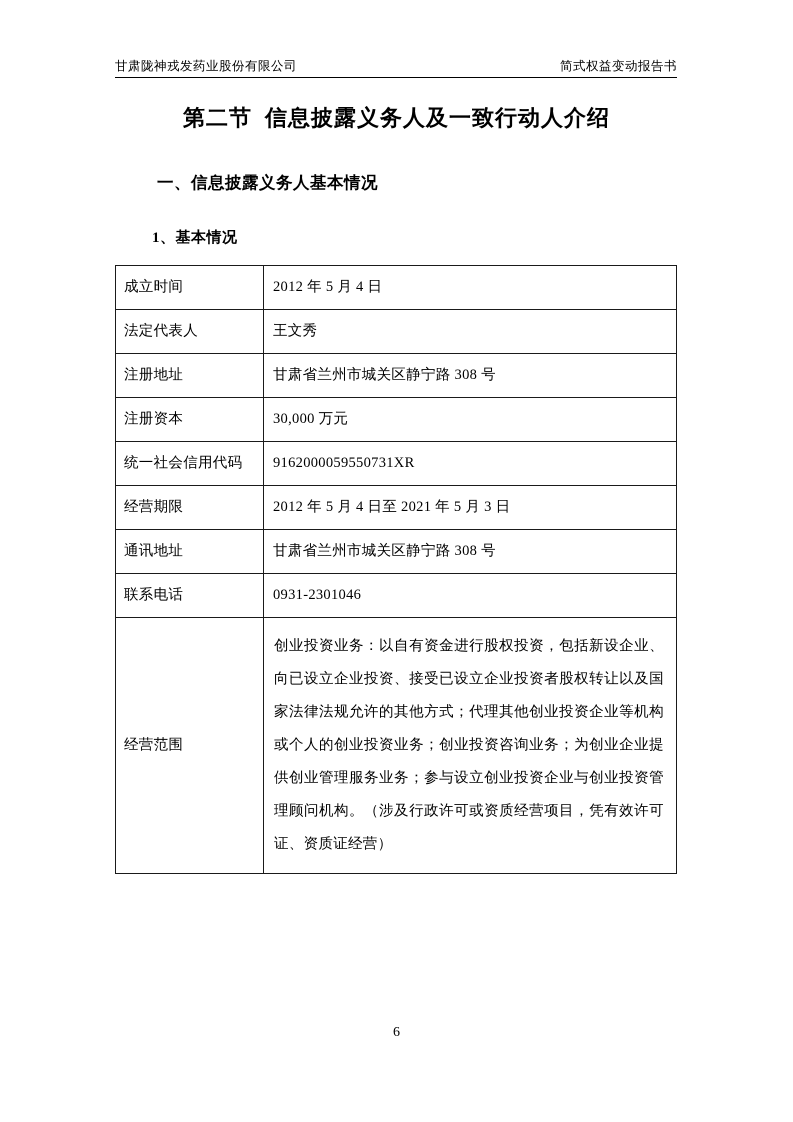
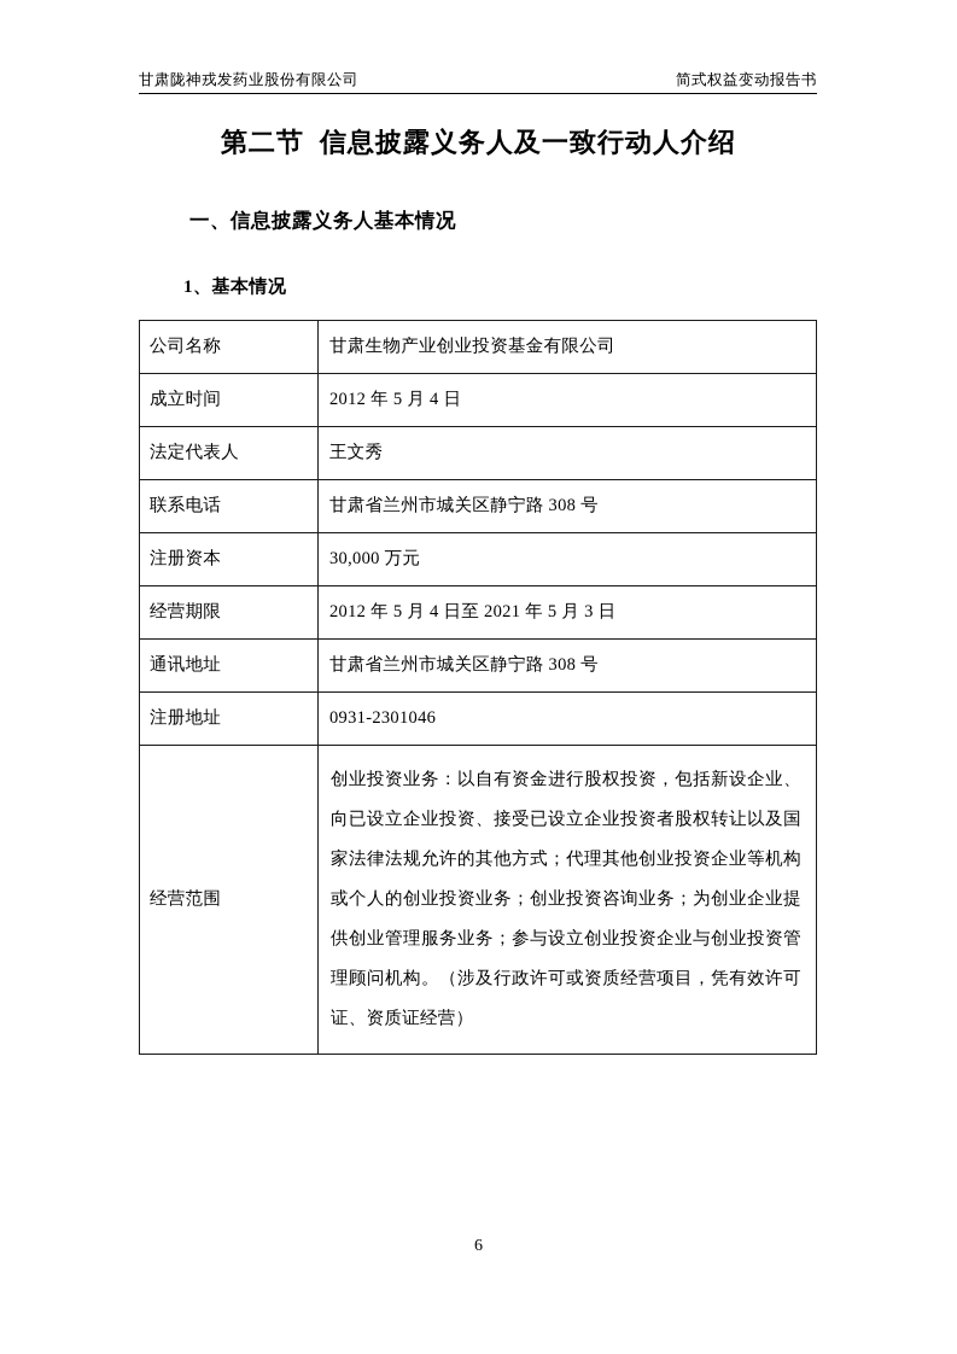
  甘肃陇神戎发药业股份有限公司
  简式权益变动报告书
  第二节 信息披露义务人及一致行动人介绍
  一、信息披露义务人基本情况
  1、基本情况
+ 公司名称	甘肃生物产业创业投资基金有限公司
  成立时间	2012 年 5 月 4 日
  法定代表人	王文秀
- 注册地址	甘肃省兰州市城关区静宁路 308 号
+ 联系电话	甘肃省兰州市城关区静宁路 308 号
  注册资本	30,000 万元
- 统一社会信用代码	9162000059550731XR
  经营期限	2012 年 5 月 4 日至 2021 年 5 月 3 日
  通讯地址	甘肃省兰州市城关区静宁路 308 号
- 联系电话	0931-2301046
+ 注册地址	0931-2301046
  经营范围	创业投资业务：以自有资金进行股权投资，包括新设企业、向已设立企业投资、接受已设立企业投资者股权转让以及国家法律法规允许的其他方式；代理其他创业投资企业等机构或个人的创业投资业务；创业投资咨询业务；为创业企业提供创业管理服务业务；参与设立创业投资企业与创业投资管理顾问机构。（涉及行政许可或资质经营项目，凭有效许可证、资质证经营）
  6
